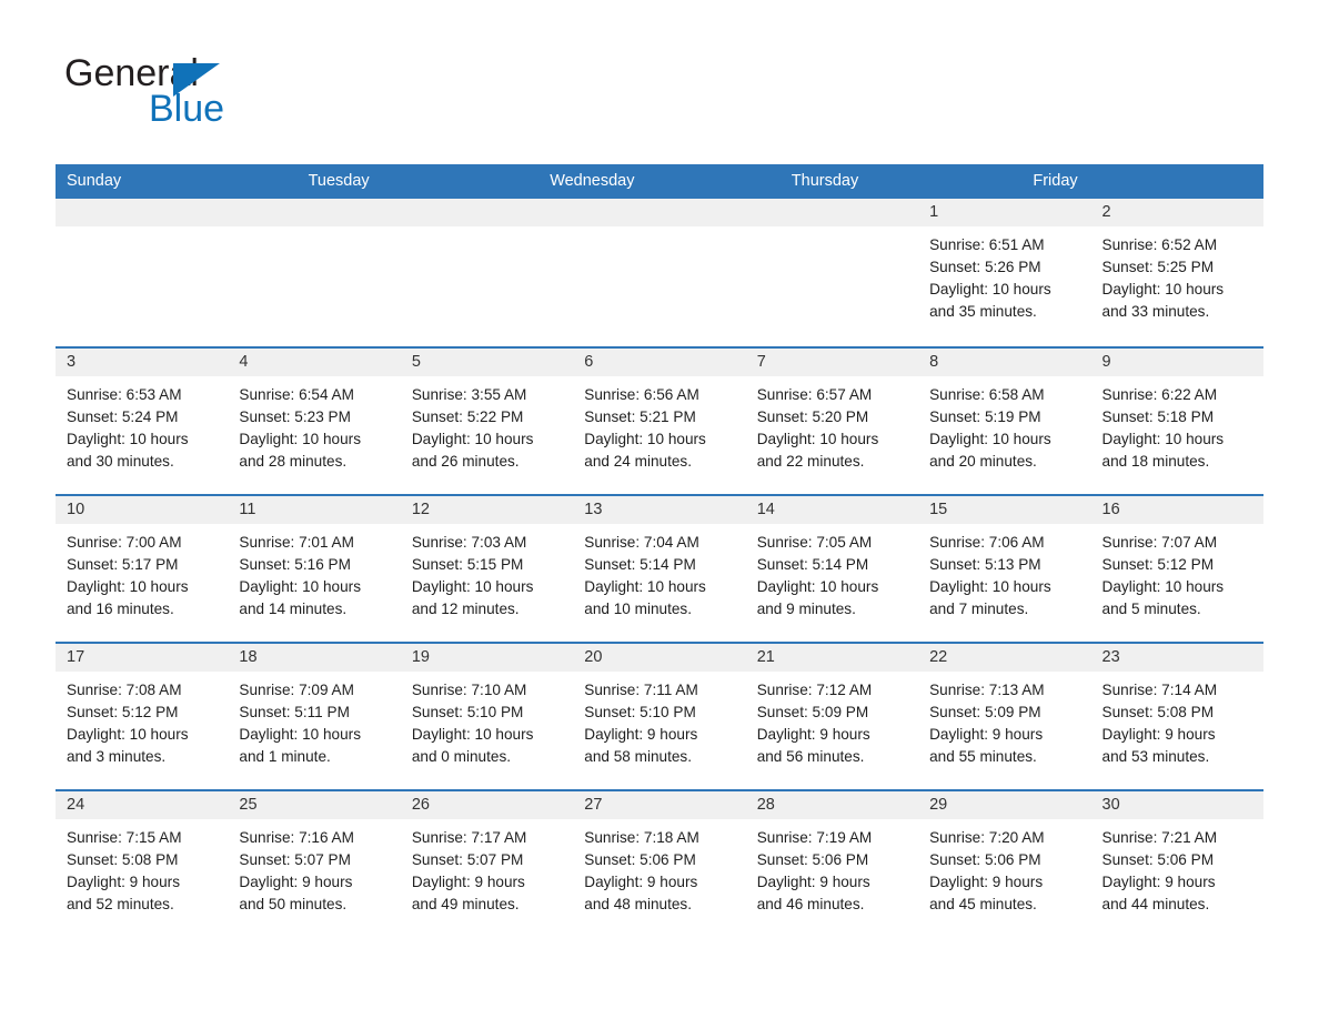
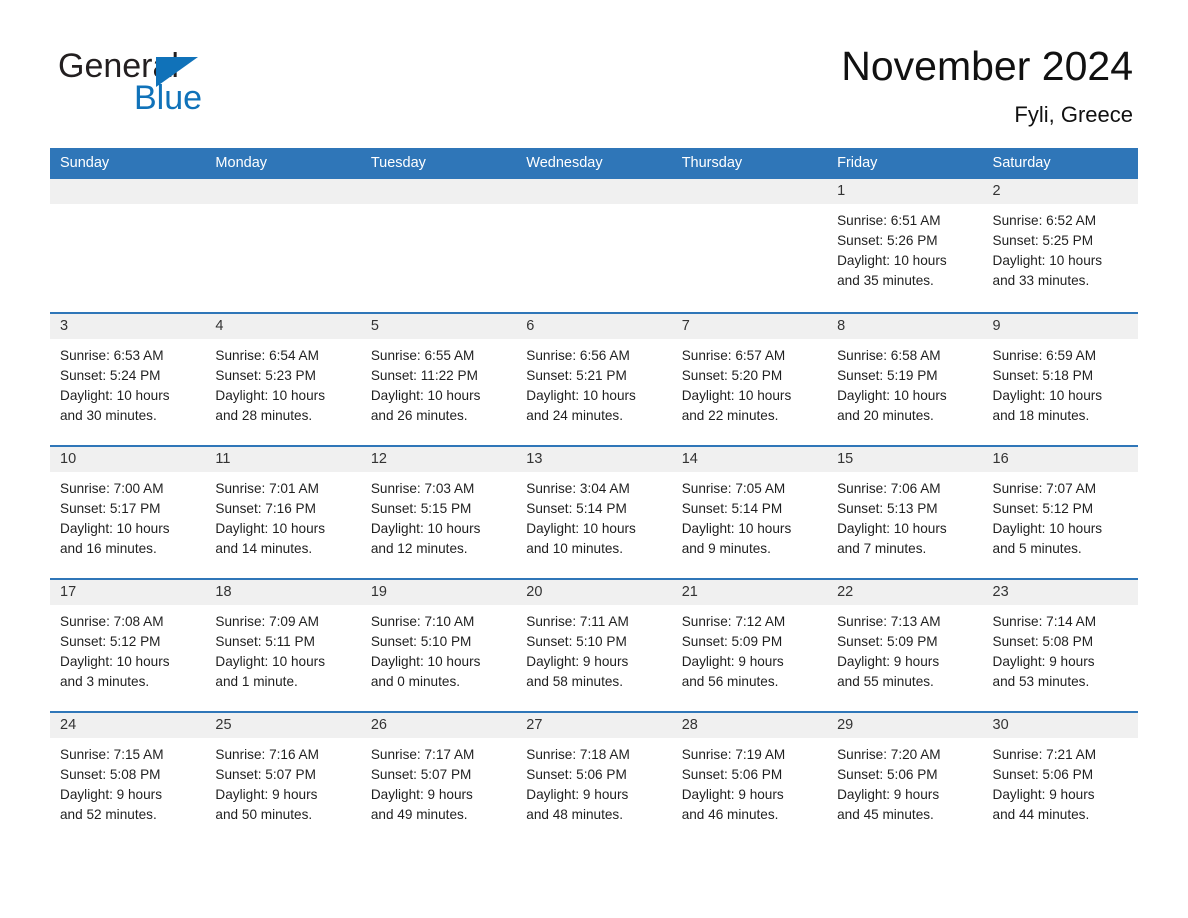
  General
  Blue
+ November 2024
+ Fyli, Greece
  Sunday
+ Monday
  Tuesday
  Wednesday
  Thursday
  Friday
+ Saturday
  1
  Sunrise: 6:51 AM
  Sunset: 5:26 PM
  Daylight: 10 hours
  and 35 minutes.
  2
  Sunrise: 6:52 AM
  Sunset: 5:25 PM
  Daylight: 10 hours
  and 33 minutes.
  3
  Sunrise: 6:53 AM
  Sunset: 5:24 PM
  Daylight: 10 hours
  and 30 minutes.
  4
  Sunrise: 6:54 AM
  Sunset: 5:23 PM
  Daylight: 10 hours
  and 28 minutes.
  5
- Sunrise: 3:55 AM
+ Sunrise: 6:55 AM
- Sunset: 5:22 PM
+ Sunset: 11:22 PM
  Daylight: 10 hours
  and 26 minutes.
  6
  Sunrise: 6:56 AM
  Sunset: 5:21 PM
  Daylight: 10 hours
  and 24 minutes.
  7
  Sunrise: 6:57 AM
  Sunset: 5:20 PM
  Daylight: 10 hours
  and 22 minutes.
  8
  Sunrise: 6:58 AM
  Sunset: 5:19 PM
  Daylight: 10 hours
  and 20 minutes.
  9
- Sunrise: 6:22 AM
+ Sunrise: 6:59 AM
  Sunset: 5:18 PM
  Daylight: 10 hours
  and 18 minutes.
  10
  Sunrise: 7:00 AM
  Sunset: 5:17 PM
  Daylight: 10 hours
  and 16 minutes.
  11
  Sunrise: 7:01 AM
- Sunset: 5:16 PM
+ Sunset: 7:16 PM
  Daylight: 10 hours
  and 14 minutes.
  12
  Sunrise: 7:03 AM
  Sunset: 5:15 PM
  Daylight: 10 hours
  and 12 minutes.
  13
- Sunrise: 7:04 AM
+ Sunrise: 3:04 AM
  Sunset: 5:14 PM
  Daylight: 10 hours
  and 10 minutes.
  14
  Sunrise: 7:05 AM
  Sunset: 5:14 PM
  Daylight: 10 hours
  and 9 minutes.
  15
  Sunrise: 7:06 AM
  Sunset: 5:13 PM
  Daylight: 10 hours
  and 7 minutes.
  16
  Sunrise: 7:07 AM
  Sunset: 5:12 PM
  Daylight: 10 hours
  and 5 minutes.
  17
  Sunrise: 7:08 AM
  Sunset: 5:12 PM
  Daylight: 10 hours
  and 3 minutes.
  18
  Sunrise: 7:09 AM
  Sunset: 5:11 PM
  Daylight: 10 hours
  and 1 minute.
  19
  Sunrise: 7:10 AM
  Sunset: 5:10 PM
  Daylight: 10 hours
  and 0 minutes.
  20
  Sunrise: 7:11 AM
  Sunset: 5:10 PM
  Daylight: 9 hours
  and 58 minutes.
  21
  Sunrise: 7:12 AM
  Sunset: 5:09 PM
  Daylight: 9 hours
  and 56 minutes.
  22
  Sunrise: 7:13 AM
  Sunset: 5:09 PM
  Daylight: 9 hours
  and 55 minutes.
  23
  Sunrise: 7:14 AM
  Sunset: 5:08 PM
  Daylight: 9 hours
  and 53 minutes.
  24
  Sunrise: 7:15 AM
  Sunset: 5:08 PM
  Daylight: 9 hours
  and 52 minutes.
  25
  Sunrise: 7:16 AM
  Sunset: 5:07 PM
  Daylight: 9 hours
  and 50 minutes.
  26
  Sunrise: 7:17 AM
  Sunset: 5:07 PM
  Daylight: 9 hours
  and 49 minutes.
  27
  Sunrise: 7:18 AM
  Sunset: 5:06 PM
  Daylight: 9 hours
  and 48 minutes.
  28
  Sunrise: 7:19 AM
  Sunset: 5:06 PM
  Daylight: 9 hours
  and 46 minutes.
  29
  Sunrise: 7:20 AM
  Sunset: 5:06 PM
  Daylight: 9 hours
  and 45 minutes.
  30
  Sunrise: 7:21 AM
  Sunset: 5:06 PM
  Daylight: 9 hours
  and 44 minutes.
